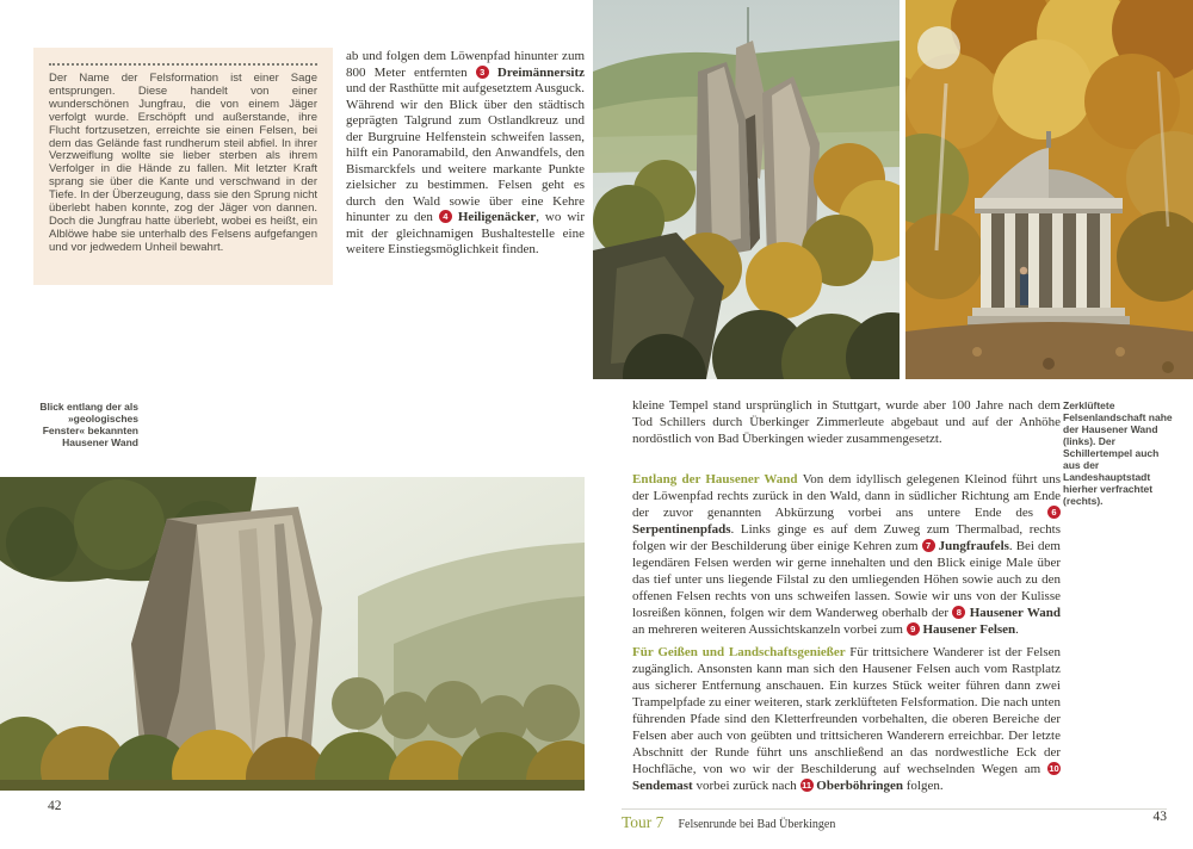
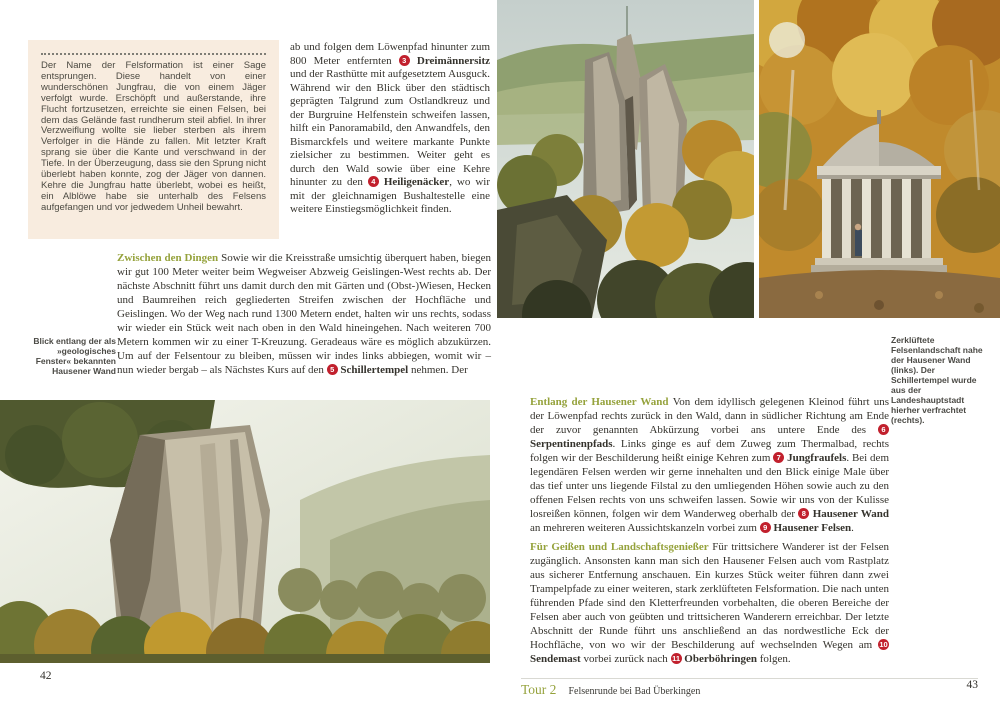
- Der Name der Felsformation ist einer Sage entsprungen. Diese handelt von einer wunderschönen Jungfrau, die von einem Jäger verfolgt wurde. Erschöpft und außerstande, ihre Flucht fortzusetzen, erreichte sie einen Felsen, bei dem das Gelände fast rundherum steil abfiel. In ihrer Verzweiflung wollte sie lieber sterben als ihrem Verfolger in die Hände zu fallen. Mit letzter Kraft sprang sie über die Kante und verschwand in der Tiefe. In der Überzeugung, dass sie den Sprung nicht überlebt haben konnte, zog der Jäger von dannen. Doch die Jungfrau hatte überlebt, wobei es heißt, ein Alblöwe habe sie unterhalb des Felsens aufgefangen und vor jedwedem Unheil bewahrt.
+ Der Name der Felsformation ist einer Sage entsprungen. Diese handelt von einer wunderschönen Jungfrau, die von einem Jäger verfolgt wurde. Erschöpft und außerstande, ihre Flucht fortzusetzen, erreichte sie einen Felsen, bei dem das Gelände fast rundherum steil abfiel. In ihrer Verzweiflung wollte sie lieber sterben als ihrem Verfolger in die Hände zu fallen. Mit letzter Kraft sprang sie über die Kante und verschwand in der Tiefe. In der Überzeugung, dass sie den Sprung nicht überlebt haben konnte, zog der Jäger von dannen. Kehre die Jungfrau hatte überlebt, wobei es heißt, ein Alblöwe habe sie unterhalb des Felsens aufgefangen und vor jedwedem Unheil bewahrt.
- ab und folgen dem Löwenpfad hinunter zum 800 Meter entfernten 3 Dreimännersitz und der Rasthütte mit aufgesetztem Ausguck. Während wir den Blick über den städtisch geprägten Talgrund zum Ostlandkreuz und der Burgruine Helfenstein schweifen lassen, hilft ein Panoramabild, den Anwandfels, den Bismarckfels und weitere markante Punkte zielsicher zu bestimmen. Felsen geht es durch den Wald sowie über eine Kehre hinunter zu den 4 Heiligenäcker, wo wir mit der gleichnamigen Bushaltestelle eine weitere Einstiegsmöglichkeit finden.
+ ab und folgen dem Löwenpfad hinunter zum 800 Meter entfernten 3 Dreimännersitz und der Rasthütte mit aufgesetztem Ausguck. Während wir den Blick über den städtisch geprägten Talgrund zum Ostlandkreuz und der Burgruine Helfenstein schweifen lassen, hilft ein Panoramabild, den Anwandfels, den Bismarckfels und weitere markante Punkte zielsicher zu bestimmen. Weiter geht es durch den Wald sowie über eine Kehre hinunter zu den 4 Heiligenäcker, wo wir mit der gleichnamigen Bushaltestelle eine weitere Einstiegsmöglichkeit finden.
+ Zwischen den Dingen Sowie wir die Kreisstraße umsichtig überquert haben, biegen wir gut 100 Meter weiter beim Wegweiser Abzweig Geislingen-West rechts ab. Der nächste Abschnitt führt uns damit durch den mit Gärten und (Obst-)Wiesen, Hecken und Baumreihen reich gegliederten Streifen zwischen der Hochfläche und Geislingen. Wo der Weg nach rund 1300 Metern endet, halten wir uns rechts, sodass wir wieder ein Stück weit nach oben in den Wald hineingehen. Nach weiteren 700 Metern kommen wir zu einer T-Kreuzung. Geradeaus wäre es möglich abzukürzen. Um auf der Felsentour zu bleiben, müssen wir indes links abbiegen, womit wir – nun wieder bergab – als Nächstes Kurs auf den 5 Schillertempel nehmen. Der
  Blick entlang der als »geologisches Fenster« bekannten Hausener Wand
  42
- kleine Tempel stand ursprünglich in Stuttgart, wurde aber 100 Jahre nach dem Tod Schillers durch Überkinger Zimmerleute abgebaut und auf der Anhöhe nordöstlich von Bad Überkingen wieder zusammengesetzt.
- Zerklüftete Felsenlandschaft nahe der Hausener Wand (links). Der Schillertempel auch aus der Landeshauptstadt hierher verfrachtet (rechts).
+ Zerklüftete Felsenlandschaft nahe der Hausener Wand (links). Der Schillertempel wurde aus der Landeshauptstadt hierher verfrachtet (rechts).
- Entlang der Hausener Wand Von dem idyllisch gelegenen Kleinod führt uns der Löwenpfad rechts zurück in den Wald, dann in südlicher Richtung am Ende der zuvor genannten Abkürzung vorbei ans untere Ende des 6 Serpentinenpfads. Links ginge es auf dem Zuweg zum Thermalbad, rechts folgen wir der Beschilderung über einige Kehren zum 7 Jungfraufels. Bei dem legendären Felsen werden wir gerne innehalten und den Blick einige Male über das tief unter uns liegende Filstal zu den umliegenden Höhen sowie auch zu den offenen Felsen rechts von uns schweifen lassen. Sowie wir uns von der Kulisse losreißen können, folgen wir dem Wanderweg oberhalb der 8 Hausener Wand an mehreren weiteren Aussichtskanzeln vorbei zum 9 Hausener Felsen.
+ Entlang der Hausener Wand Von dem idyllisch gelegenen Kleinod führt uns der Löwenpfad rechts zurück in den Wald, dann in südlicher Richtung am Ende der zuvor genannten Abkürzung vorbei ans untere Ende des 6 Serpentinenpfads. Links ginge es auf dem Zuweg zum Thermalbad, rechts folgen wir der Beschilderung heißt einige Kehren zum 7 Jungfraufels. Bei dem legendären Felsen werden wir gerne innehalten und den Blick einige Male über das tief unter uns liegende Filstal zu den umliegenden Höhen sowie auch zu den offenen Felsen rechts von uns schweifen lassen. Sowie wir uns von der Kulisse losreißen können, folgen wir dem Wanderweg oberhalb der 8 Hausener Wand an mehreren weiteren Aussichtskanzeln vorbei zum 9 Hausener Felsen.
  Für Geißen und Landschaftsgenießer Für trittsichere Wanderer ist der Felsen zugänglich. Ansonsten kann man sich den Hausener Felsen auch vom Rastplatz aus sicherer Entfernung anschauen. Ein kurzes Stück weiter führen dann zwei Trampelpfade zu einer weiteren, stark zerklüfteten Felsformation. Die nach unten führenden Pfade sind den Kletterfreunden vorbehalten, die oberen Bereiche der Felsen aber auch von geübten und trittsicheren Wanderern erreichbar. Der letzte Abschnitt der Runde führt uns anschließend an das nordwestliche Eck der Hochfläche, von wo wir der Beschilderung auf wechselnden Wegen am 10 Sendemast vorbei zurück nach 11 Oberböhringen folgen.
- Tour 7 Felsenrunde bei Bad Überkingen
+ Tour 2 Felsenrunde bei Bad Überkingen
  43
